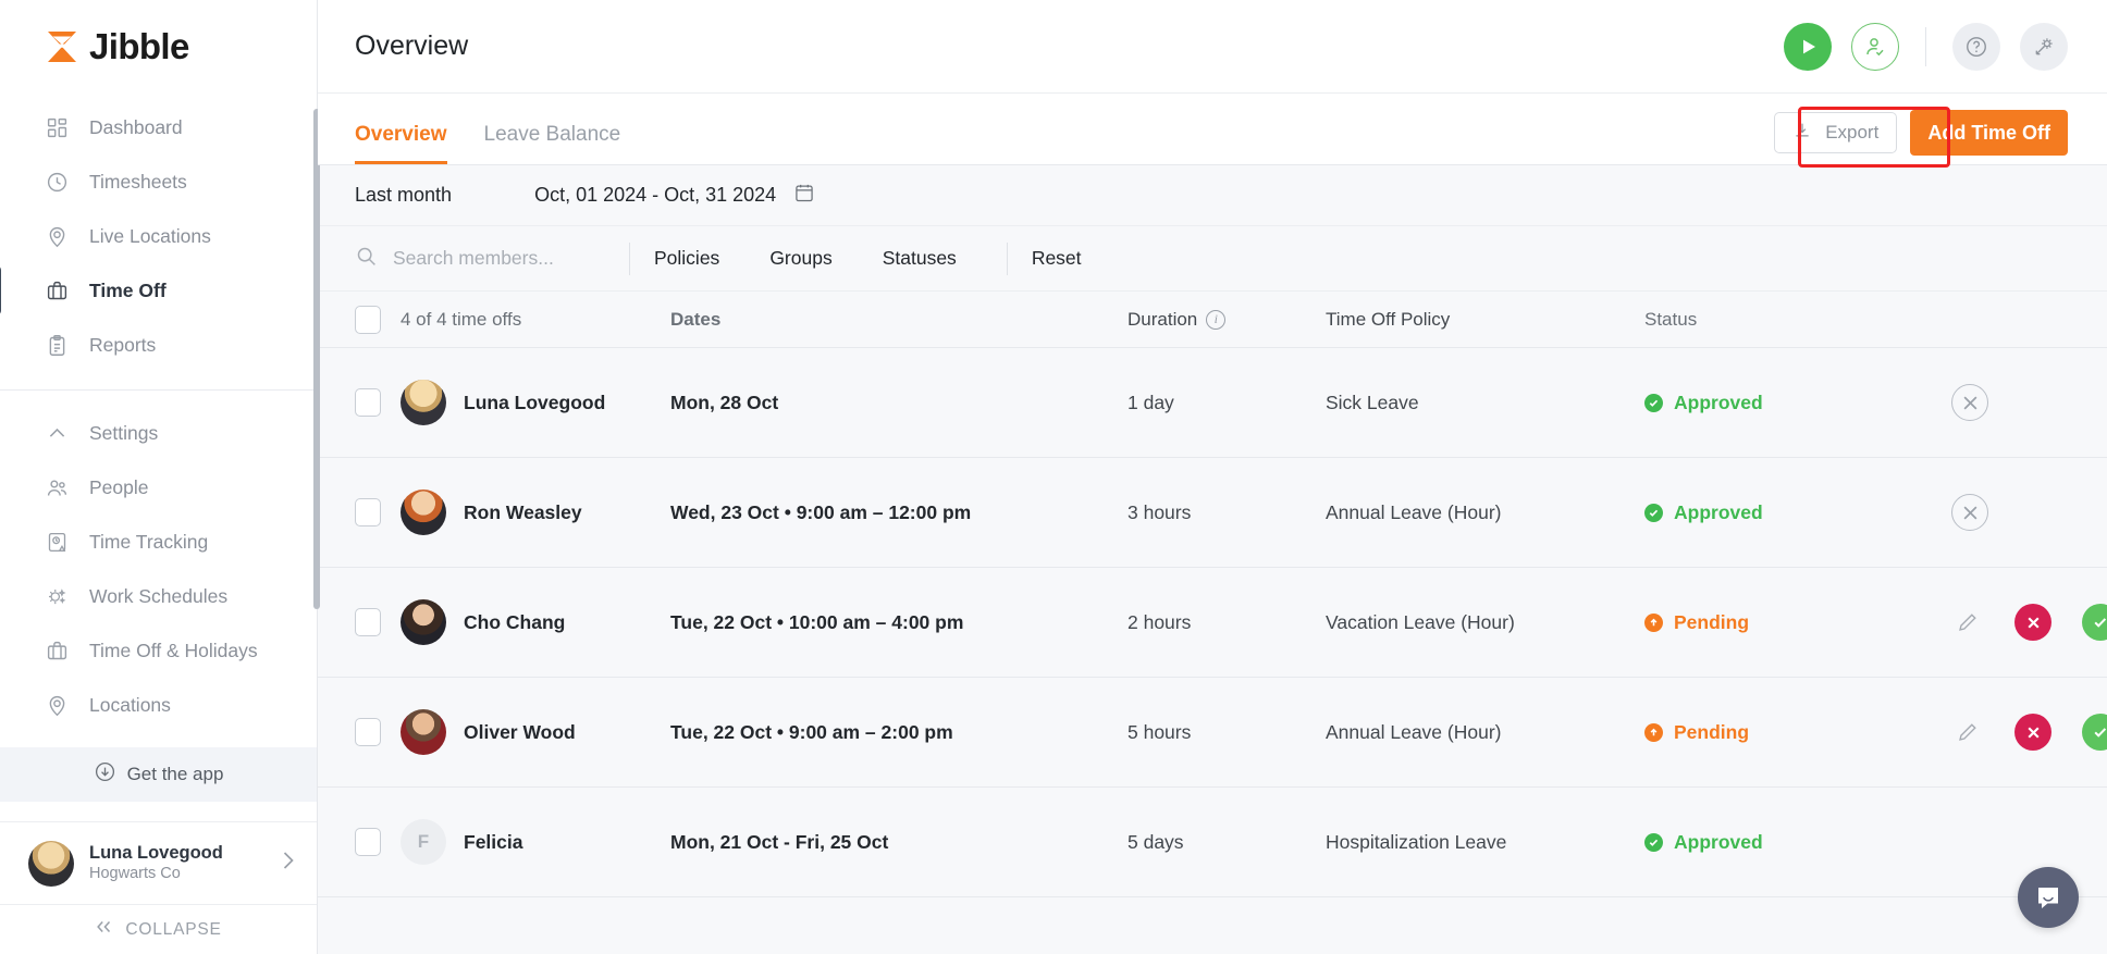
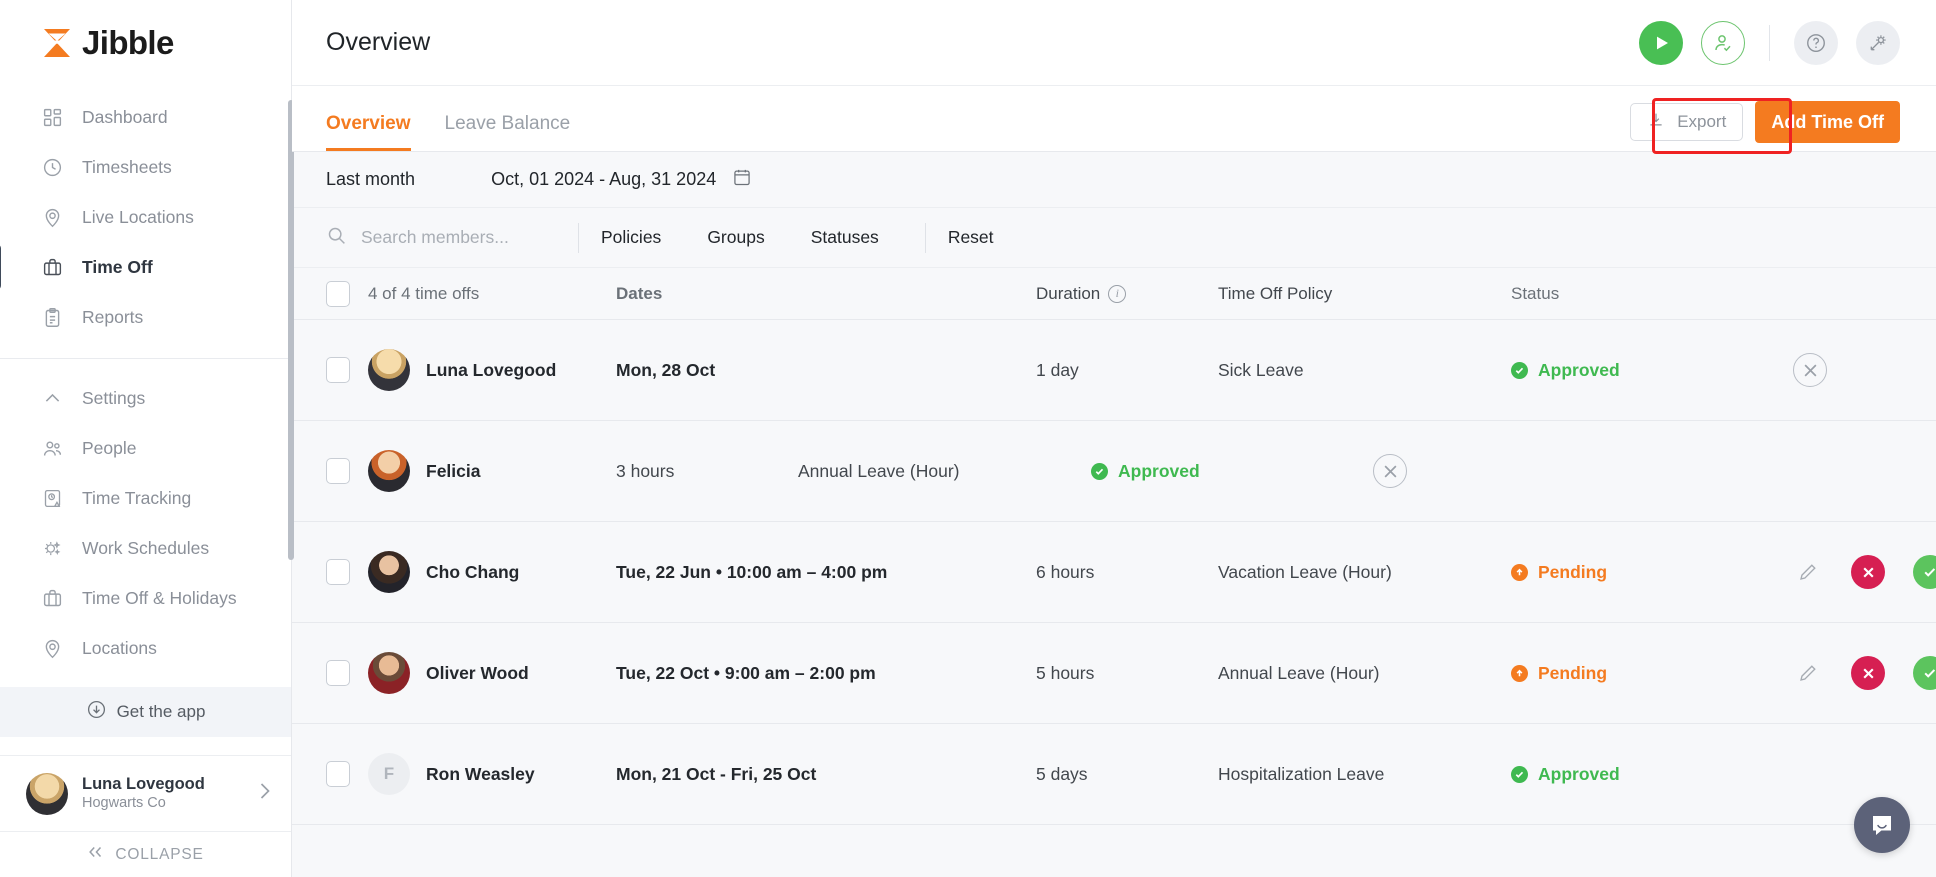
  Jibble
  Dashboard
  Timesheets
  Live Locations
  Time Off
  Reports
  Settings
  People
  Time Tracking
  Work Schedules
  Time Off & Holidays
  Locations
  Get the app
  Luna Lovegood
  Hogwarts Co
  COLLAPSE
  Overview
  Overview
  Leave Balance
  Export
  Add Time Off
  Last month
- Oct, 01 2024 - Oct, 31 2024
+ Oct, 01 2024 - Aug, 31 2024
  Search members...
  Policies
  Groups
  Statuses
  Reset
  4 of 4 time offs
  Dates
  Duration
  i
  Time Off Policy
  Status
  Luna Lovegood
  Mon, 28 Oct
  1 day
  Sick Leave
  Approved
- Ron Weasley
+ Felicia
- Wed, 23 Oct • 9:00 am – 12:00 pm
  3 hours
  Annual Leave (Hour)
  Approved
  Cho Chang
- Tue, 22 Oct • 10:00 am – 4:00 pm
+ Tue, 22 Jun • 10:00 am – 4:00 pm
- 2 hours
+ 6 hours
  Vacation Leave (Hour)
  Pending
  Oliver Wood
  Tue, 22 Oct • 9:00 am – 2:00 pm
  5 hours
  Annual Leave (Hour)
  Pending
  F
- Felicia
+ Ron Weasley
  Mon, 21 Oct - Fri, 25 Oct
  5 days
  Hospitalization Leave
  Approved
